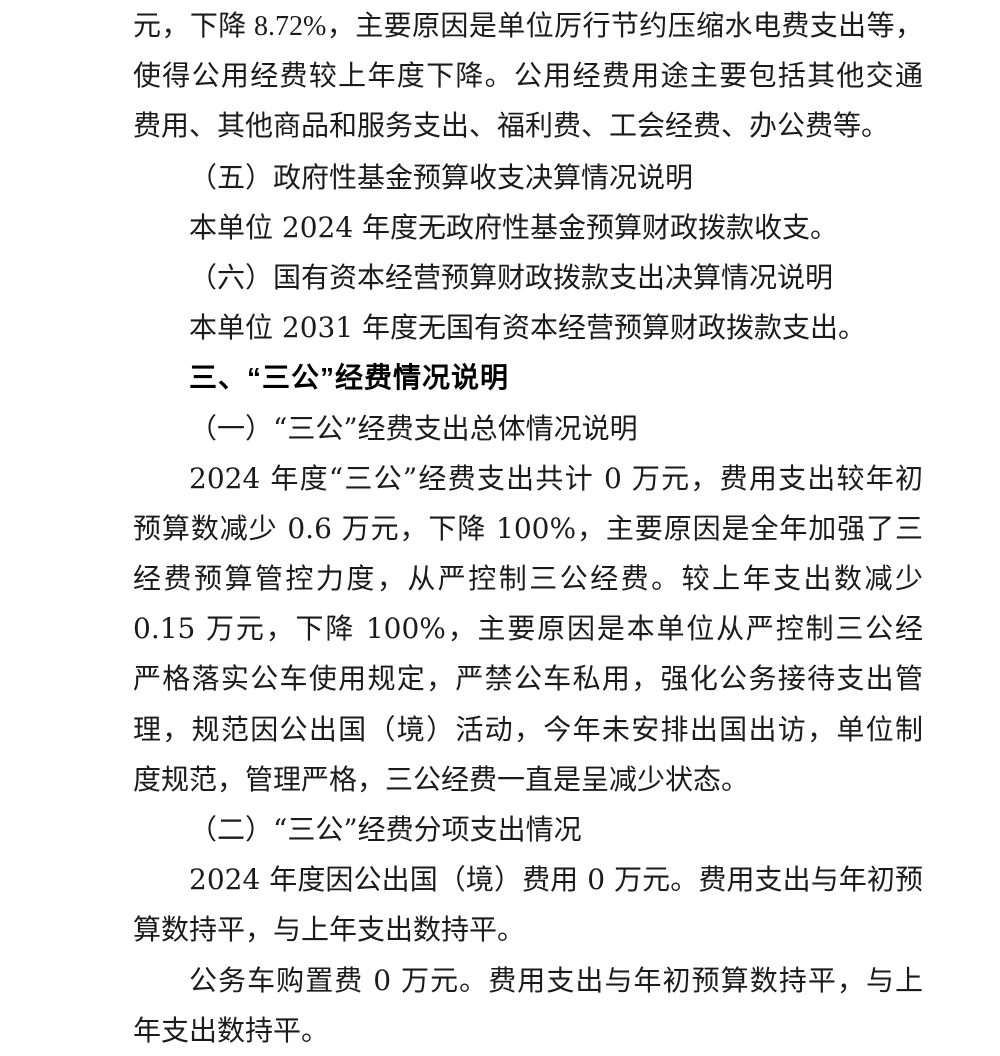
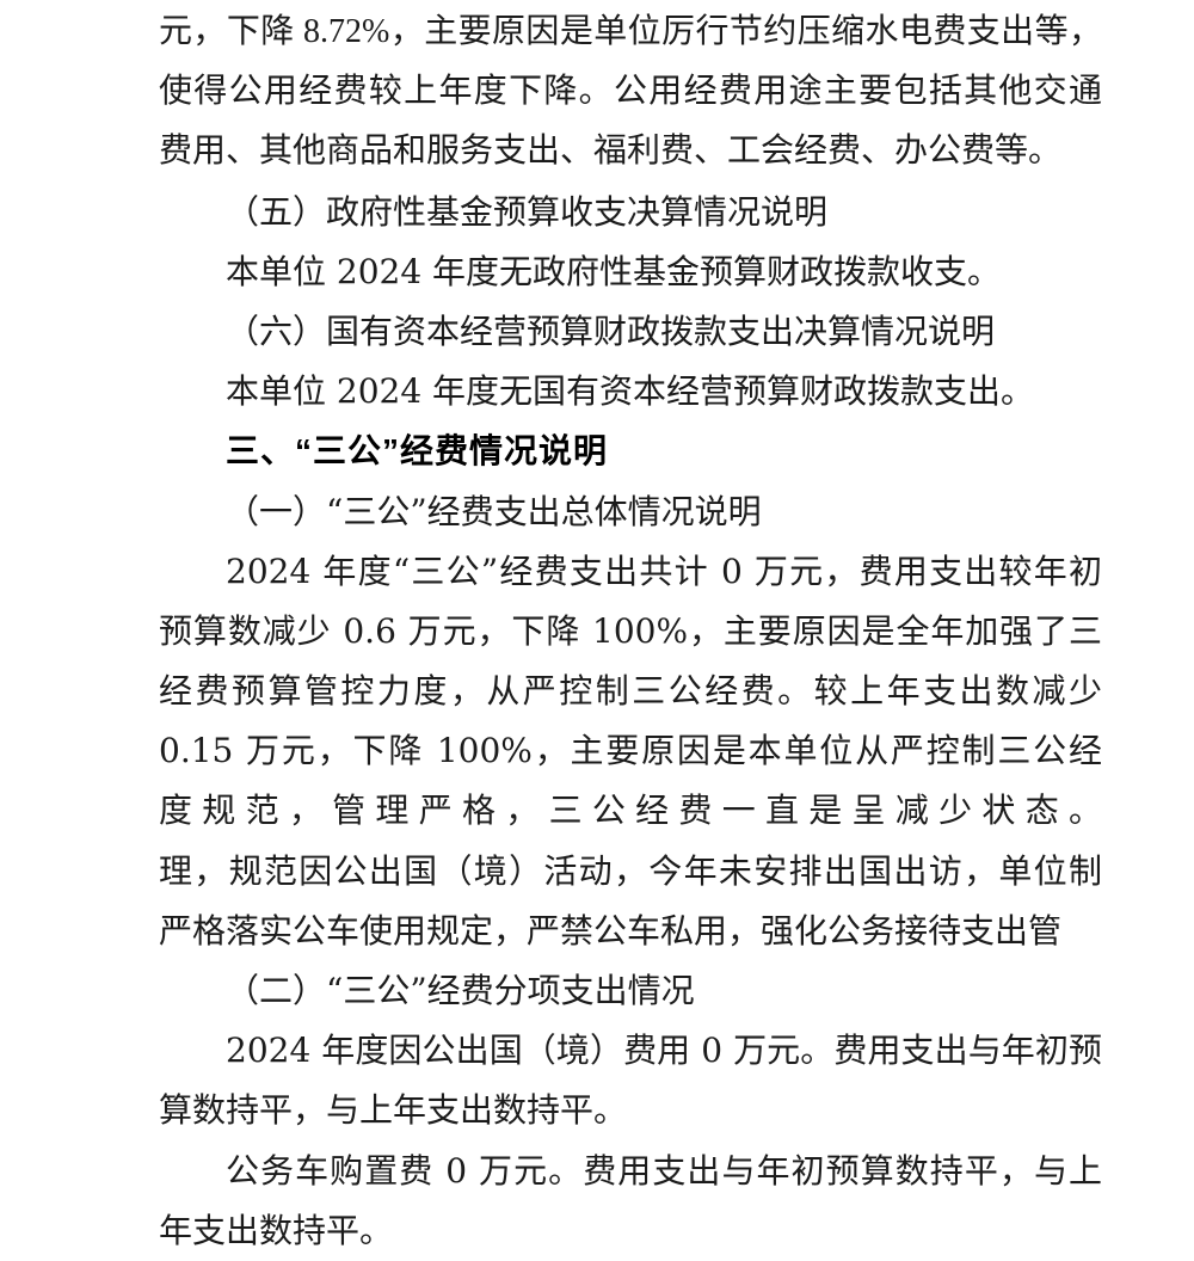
  元，下降 8.72%，主要原因是单位厉行节约压缩水电费支出等，
  使得公用经费较上年度下降。公用经费用途主要包括其他交通
  费用、其他商品和服务支出、福利费、工会经费、办公费等。
  （五）政府性基金预算收支决算情况说明
  本单位 2024 年度无政府性基金预算财政拨款收支。
  （六）国有资本经营预算财政拨款支出决算情况说明
- 本单位 2031 年度无国有资本经营预算财政拨款支出。
+ 本单位 2024 年度无国有资本经营预算财政拨款支出。
  三、“三公”经费情况说明
  （一）“三公”经费支出总体情况说明
  2024 年度“三公”经费支出共计 0 万元，费用支出较年初
  预算数减少 0.6 万元，下降 100%，主要原因是全年加强了三
  经费预算管控力度，从严控制三公经费。较上年支出数减少
  0.15 万元，下降 100%，主要原因是本单位从严控制三公经
- 严格落实公车使用规定，严禁公车私用，强化公务接待支出管
+ 度规范，管理严格，三公经费一直是呈减少状态。
  理，规范因公出国（境）活动，今年未安排出国出访，单位制
- 度规范，管理严格，三公经费一直是呈减少状态。
+ 严格落实公车使用规定，严禁公车私用，强化公务接待支出管
  （二）“三公”经费分项支出情况
  2024 年度因公出国（境）费用 0 万元。费用支出与年初预
  算数持平，与上年支出数持平。
  公务车购置费 0 万元。费用支出与年初预算数持平，与上
  年支出数持平。
